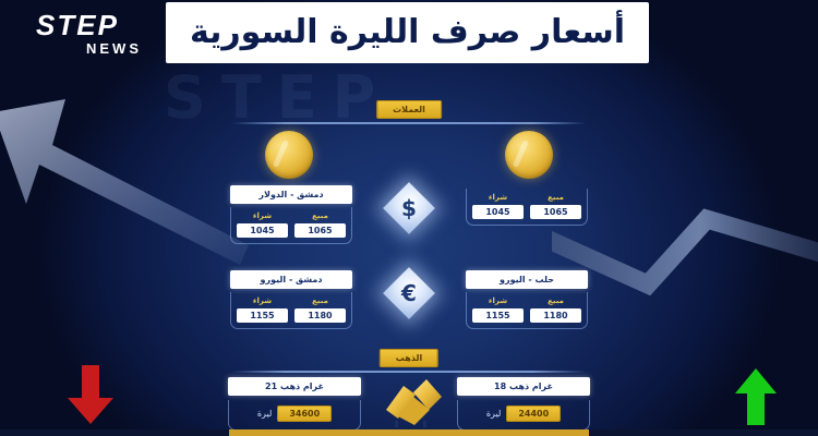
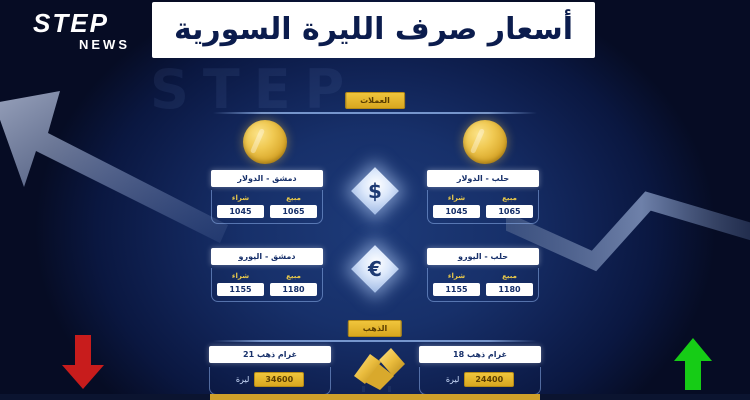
  STEP
  STEP
  NEWS
  أسعار صرف الليرة السورية
  العملات
  دمشق - الدولار
  مبيع
  1065
  شراء
  1045
  $
+ حلب - الدولار
  مبيع
  1065
  شراء
  1045
  دمشق - اليورو
  مبيع
  1180
  شراء
  1155
  €
  حلب - اليورو
  مبيع
  1180
  شراء
  1155
  الذهب
  غرام ذهب 21
  34600
  ليرة
  غرام ذهب 18
  24400
  ليرة
